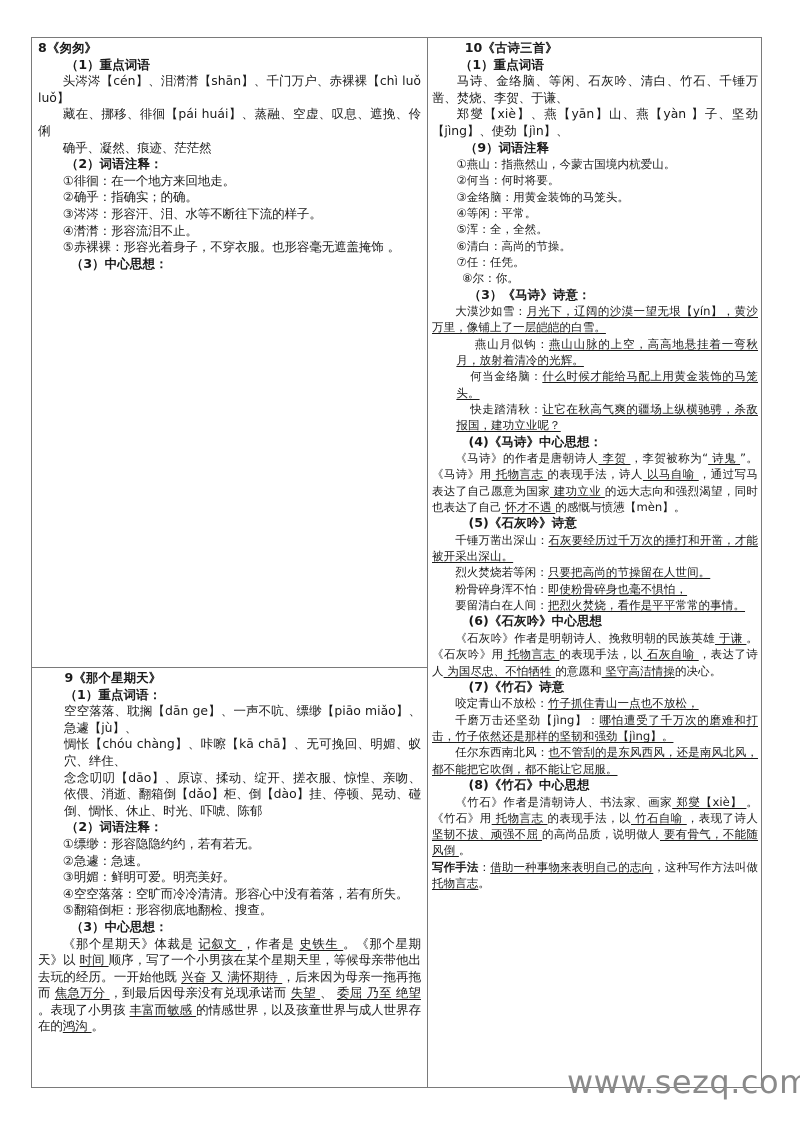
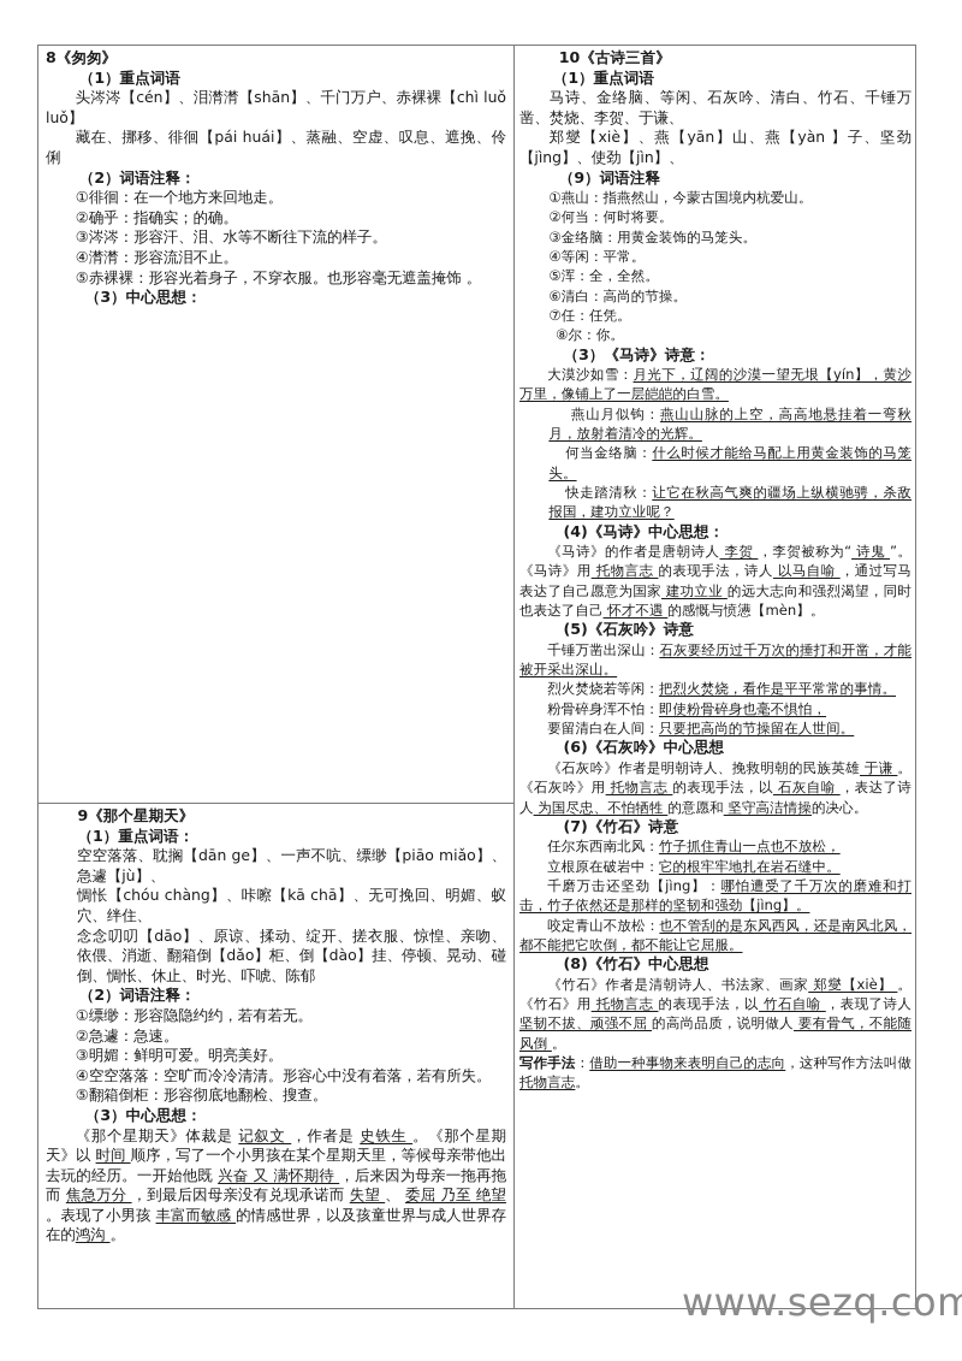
  8《匆匆》
  （1）重点词语
  头涔涔【cén】、泪潸潸【shān】、千门万户、赤裸裸【chì luǒ luǒ】
  藏在、挪移、徘徊【pái huái】、蒸融、空虚、叹息、遮挽、伶俐
- 确乎、凝然、痕迹、茫茫然
  （2）词语注释：
  ①徘徊：在一个地方来回地走。
  ②确乎：指确实；的确。
  ③涔涔：形容汗、泪、水等不断往下流的样子。
  ④潸潸：形容流泪不止。
  ⑤赤裸裸：形容光着身子，不穿衣服。也形容毫无遮盖掩饰 。
  （3）中心思想：
  9《那个星期天》
  （1）重点词语：
  空空落落、耽搁【dān ge】、一声不吭、缥缈【piāo miǎo】、急遽【jù】、
  惆怅【chóu chàng】、咔嚓【kā chā】、无可挽回、明媚、蚁穴、绊住、
  念念叨叨【dāo】、原谅、揉动、绽开、搓衣服、惊惶、亲吻、依偎、消逝、翻箱倒【dǎo】柜、倒【dào】挂、停顿、晃动、碰倒、惆怅、休止、时光、吓唬、陈郁
  （2）词语注释：
  ①缥缈：形容隐隐约约，若有若无。
  ②急遽：急速。
  ③明媚：鲜明可爱。明亮美好。
  ④空空落落：空旷而冷冷清清。形容心中没有着落，若有所失。
  ⑤翻箱倒柜：形容彻底地翻检、搜查。
  （3）中心思想：
  《那个星期天》体裁是 记叙文 ，作者是 史铁生 。《那个星期天》以 时间 顺序，写了一个小男孩在某个星期天里，等候母亲带他出去玩的经历。一开始他既 兴奋 又 满怀期待 ，后来因为母亲一拖再拖而 焦急万分 ，到最后因母亲没有兑现承诺而 失望 、 委屈 乃至 绝望 。表现了小男孩 丰富而敏感 的情感世界，以及孩童世界与成人世界存在的鸿沟 。
  10《古诗三首》
  （1）重点词语
  马诗、金络脑、等闲、石灰吟、清白、竹石、千锤万凿、焚烧、李贺、于谦、
  郑燮【xiè】、燕【yān】山、燕【yàn 】子、坚劲【jìng】、使劲【jìn】、
  （9）词语注释
  ①燕山：指燕然山，今蒙古国境内杭爱山。
  ②何当：何时将要。
  ③金络脑：用黄金装饰的马笼头。
  ④等闲：平常。
  ⑤浑：全，全然。
  ⑥清白：高尚的节操。
  ⑦任：任凭。
  ⑧尔：你。
  （3）《马诗》诗意：
  大漠沙如雪：月光下，辽阔的沙漠一望无垠【yín】，黄沙万里，像铺上了一层皑皑的白雪。
  燕山月似钩：燕山山脉的上空，高高地悬挂着一弯秋月，放射着清冷的光辉。
  何当金络脑：什么时候才能给马配上用黄金装饰的马笼头。
  快走踏清秋：让它在秋高气爽的疆场上纵横驰骋，杀敌报国，建功立业呢？
  (4)《马诗》中心思想：
  《马诗》的作者是唐朝诗人 李贺 ，李贺被称为“ 诗鬼 ”。《马诗》用 托物言志 的表现手法，诗人 以马自喻 ，通过写马表达了自己愿意为国家 建功立业 的远大志向和强烈渴望，同时也表达了自己 怀才不遇 的感慨与愤懑【mèn】。
  (5)《石灰吟》诗意
  千锤万凿出深山：石灰要经历过千万次的捶打和开凿，才能被开采出深山。
- 烈火焚烧若等闲：只要把高尚的节操留在人世间。
+ 烈火焚烧若等闲：把烈火焚烧，看作是平平常常的事情。
  粉骨碎身浑不怕：即使粉骨碎身也毫不惧怕，
- 要留清白在人间：把烈火焚烧，看作是平平常常的事情。
+ 要留清白在人间：只要把高尚的节操留在人世间。
  (6)《石灰吟》中心思想
  《石灰吟》作者是明朝诗人、挽救明朝的民族英雄 于谦 。《石灰吟》用 托物言志 的表现手法，以 石灰自喻 ，表达了诗人 为国尽忠、不怕牺牲 的意愿和 坚守高洁情操的决心。
  (7)《竹石》诗意
- 咬定青山不放松：竹子抓住青山一点也不放松，
+ 任尔东西南北风：竹子抓住青山一点也不放松，
+ 立根原在破岩中：它的根牢牢地扎在岩石缝中。
  千磨万击还坚劲【jìng】：哪怕遭受了千万次的磨难和打击，竹子依然还是那样的坚韧和强劲【jìng】。
- 任尔东西南北风：也不管刮的是东风西风，还是南风北风，都不能把它吹倒，都不能让它屈服。
+ 咬定青山不放松：也不管刮的是东风西风，还是南风北风，都不能把它吹倒，都不能让它屈服。
  (8)《竹石》中心思想
  《竹石》作者是清朝诗人、书法家、画家 郑燮【xiè】 。《竹石》用 托物言志 的表现手法，以 竹石自喻 ，表现了诗人 坚韧不拔、顽强不屈 的高尚品质，说明做人 要有骨气，不能随风倒 。
  写作手法：借助一种事物来表明自己的志向，这种写作方法叫做托物言志。
  www.sezq.com
